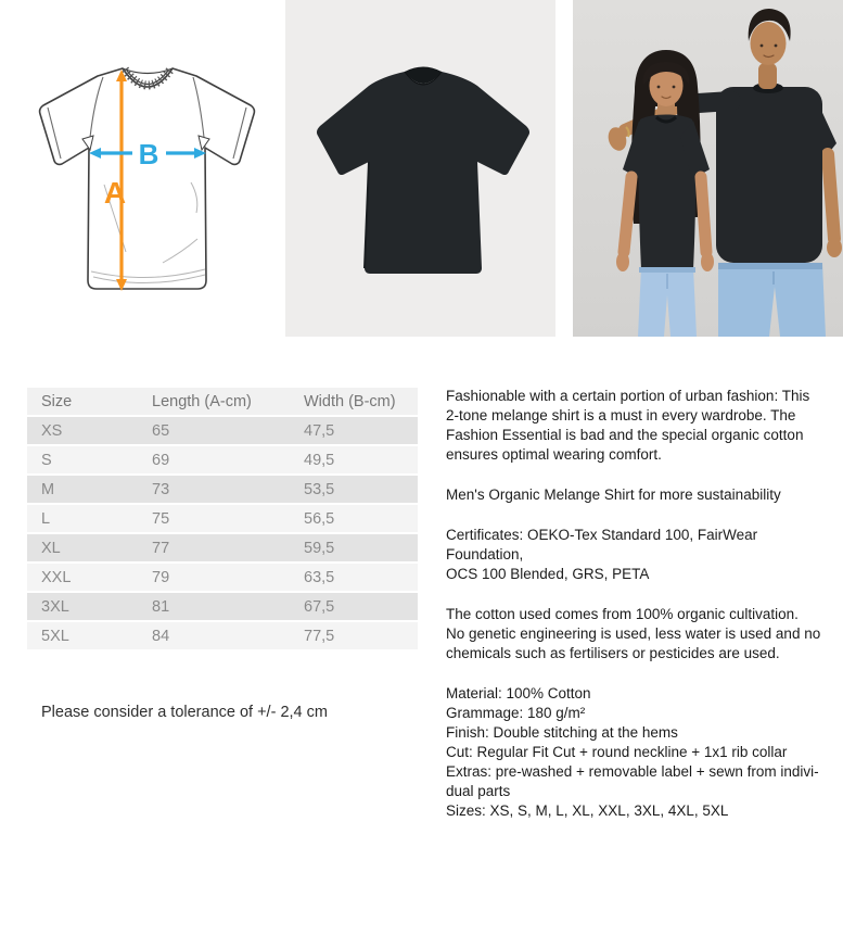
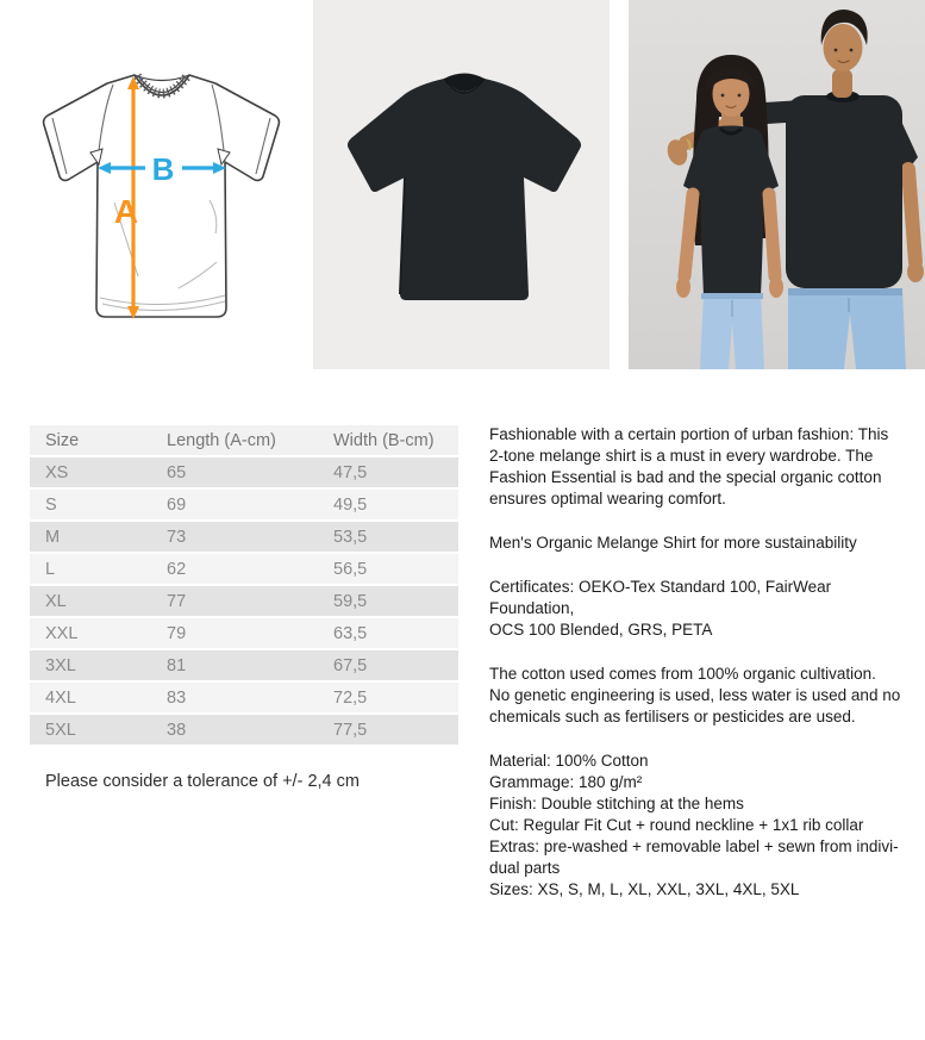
  A
  B
  Size	Length (A-cm)	Width (B-cm)
  XS	65	47,5
  S	69	49,5
  M	73	53,5
- L	75	56,5
+ L	62	56,5
  XL	77	59,5
  XXL	79	63,5
  3XL	81	67,5
+ 4XL	83	72,5
- 5XL	84	77,5
+ 5XL	38	77,5
  Please consider a tolerance of +/- 2,4 cm
  Fashionable with a certain portion of urban fashion: This
  2-tone melange shirt is a must in every wardrobe. The
  Fashion Essential is bad and the special organic cotton
  ensures optimal wearing comfort.
  Men's Organic Melange Shirt for more sustainability
  Certificates: OEKO-Tex Standard 100, FairWear Foundation,
  OCS 100 Blended, GRS, PETA
  The cotton used comes from 100% organic cultivation.
  No genetic engineering is used, less water is used and no
  chemicals such as fertilisers or pesticides are used.
  Material: 100% Cotton
  Grammage: 180 g/m²
  Finish: Double stitching at the hems
  Cut: Regular Fit Cut + round neckline + 1x1 rib collar
  Extras: pre-washed + removable label + sewn from indivi-
  dual parts
  Sizes: XS, S, M, L, XL, XXL, 3XL, 4XL, 5XL
